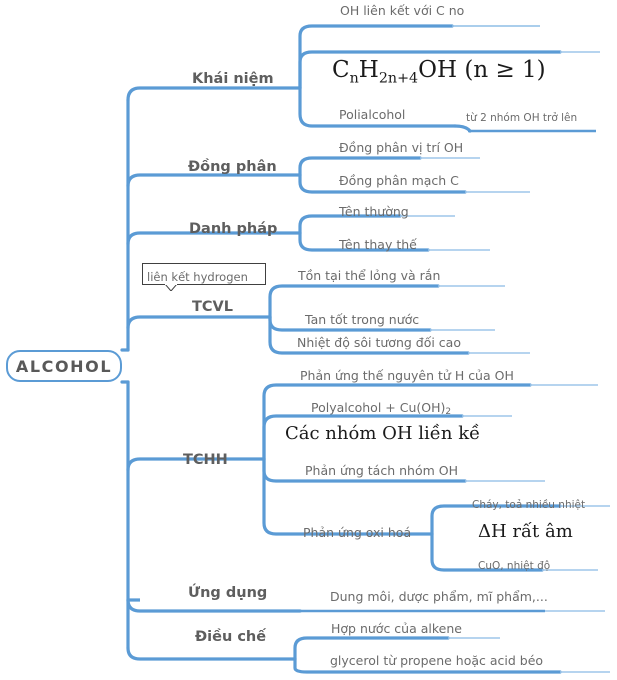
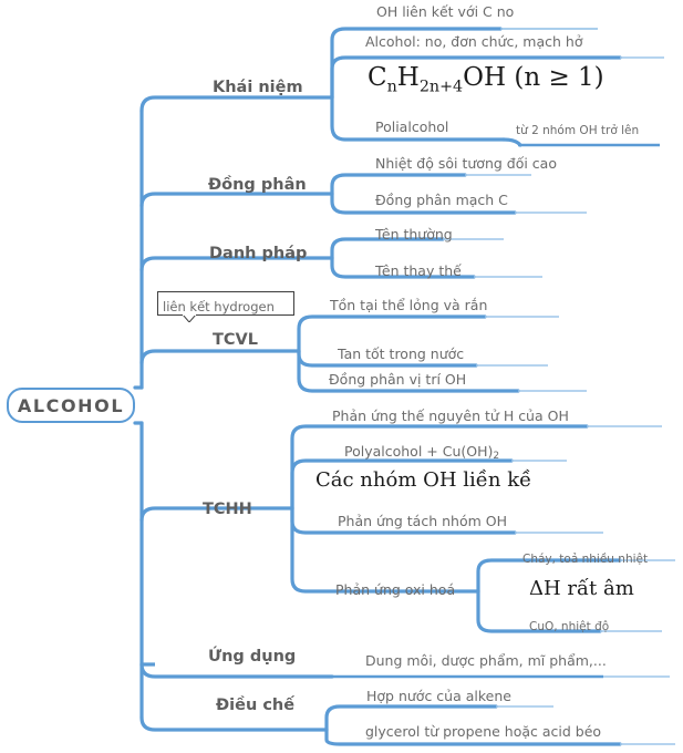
  ALCOHOL
  Khái niệm
  Đồng phân
  Danh pháp
  TCVL
  TCHH
  Ứng dụng
  Điều chế
  OH liên kết với C no
+ Alcohol: no, đơn chức, mạch hở
  CnH2n+4OH (n ≥ 1)
  Polialcohol
  từ 2 nhóm OH trở lên
- Đồng phân vị trí OH
+ Nhiệt độ sôi tương đối cao
  Đồng phân mạch C
  Tên thường
  Tên thay thế
  liên kết hydrogen
  Tồn tại thể lỏng và rắn
  Tan tốt trong nước
- Nhiệt độ sôi tương đối cao
+ Đồng phân vị trí OH
  Phản ứng thế nguyên tử H của OH
  Polyalcohol + Cu(OH)2
  Các nhóm OH liền kề
  Phản ứng tách nhóm OH
  Phản ứng oxi hoá
  Cháy, toả nhiều nhiệt
  ΔH rất âm
  CuO, nhiệt độ
  Dung môi, dược phẩm, mĩ phẩm,...
  Hợp nước của alkene
  glycerol từ propene hoặc acid béo
